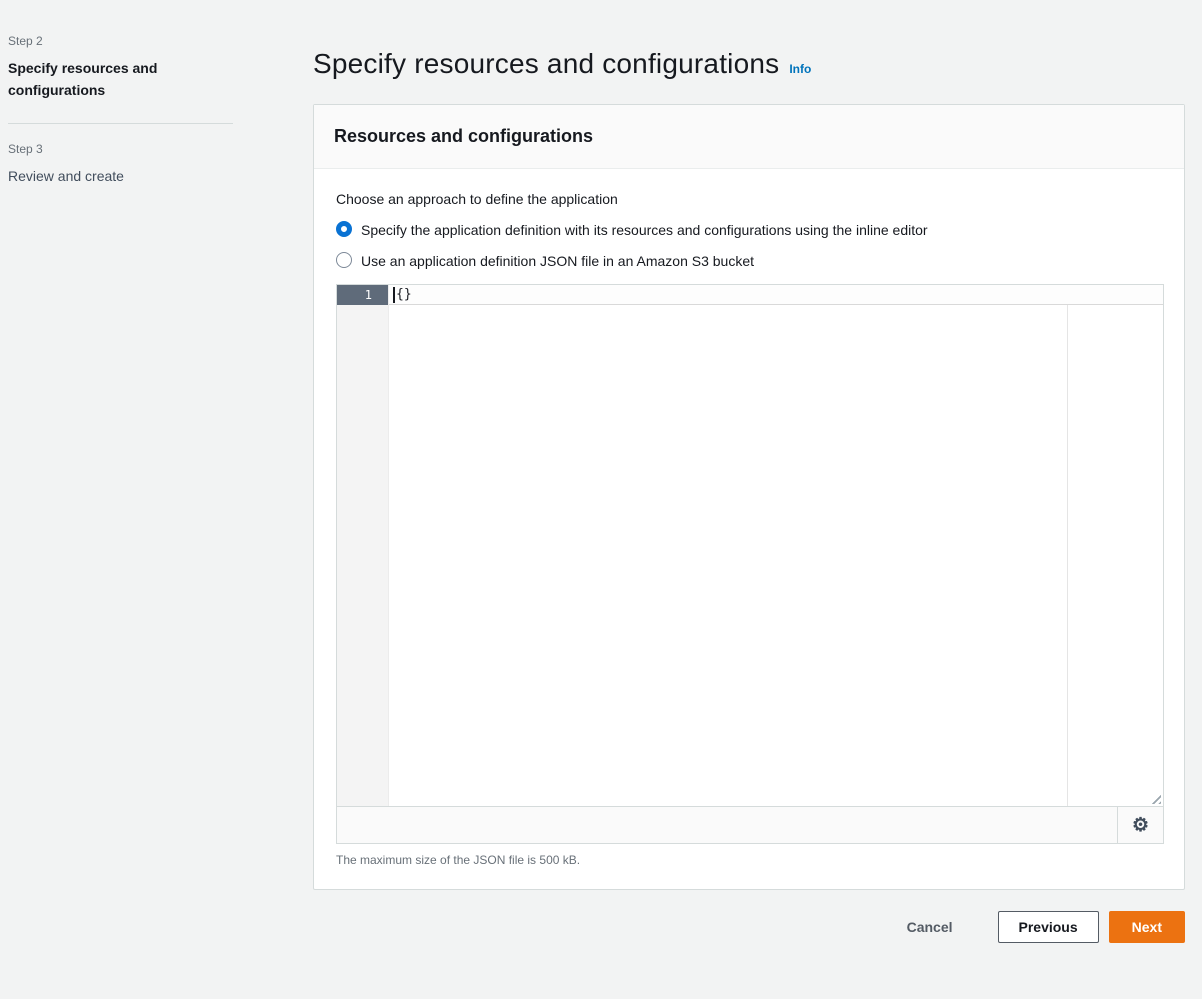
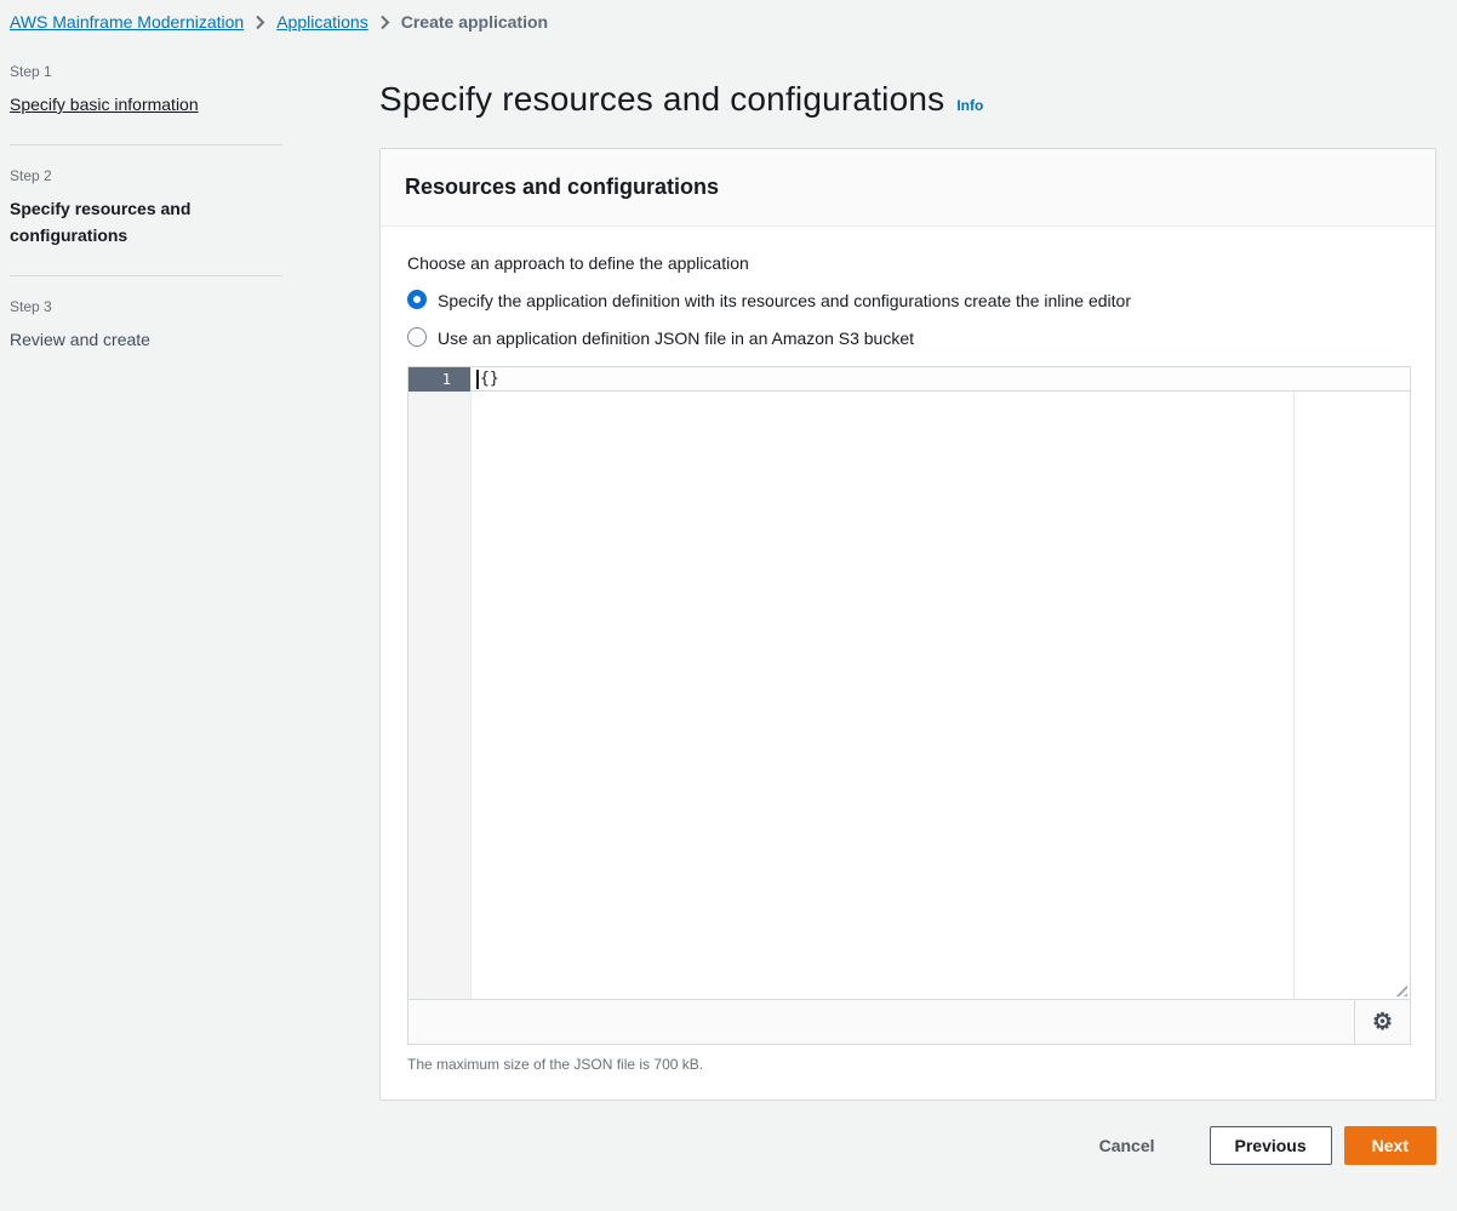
+ AWS Mainframe Modernization
+ Applications
+ Create application
+ Step 1
+ Specify basic information
  Step 2
  Specify resources and configurations
  Step 3
  Review and create
  Specify resources and configurations
  Info
  Resources and configurations
  Choose an approach to define the application
- Specify the application definition with its resources and configurations using the inline editor
+ Specify the application definition with its resources and configurations create the inline editor
  Use an application definition JSON file in an Amazon S3 bucket
  1
  {}
  ⚙
- The maximum size of the JSON file is 500 kB.
+ The maximum size of the JSON file is 700 kB.
  Cancel
  Previous
  Next
